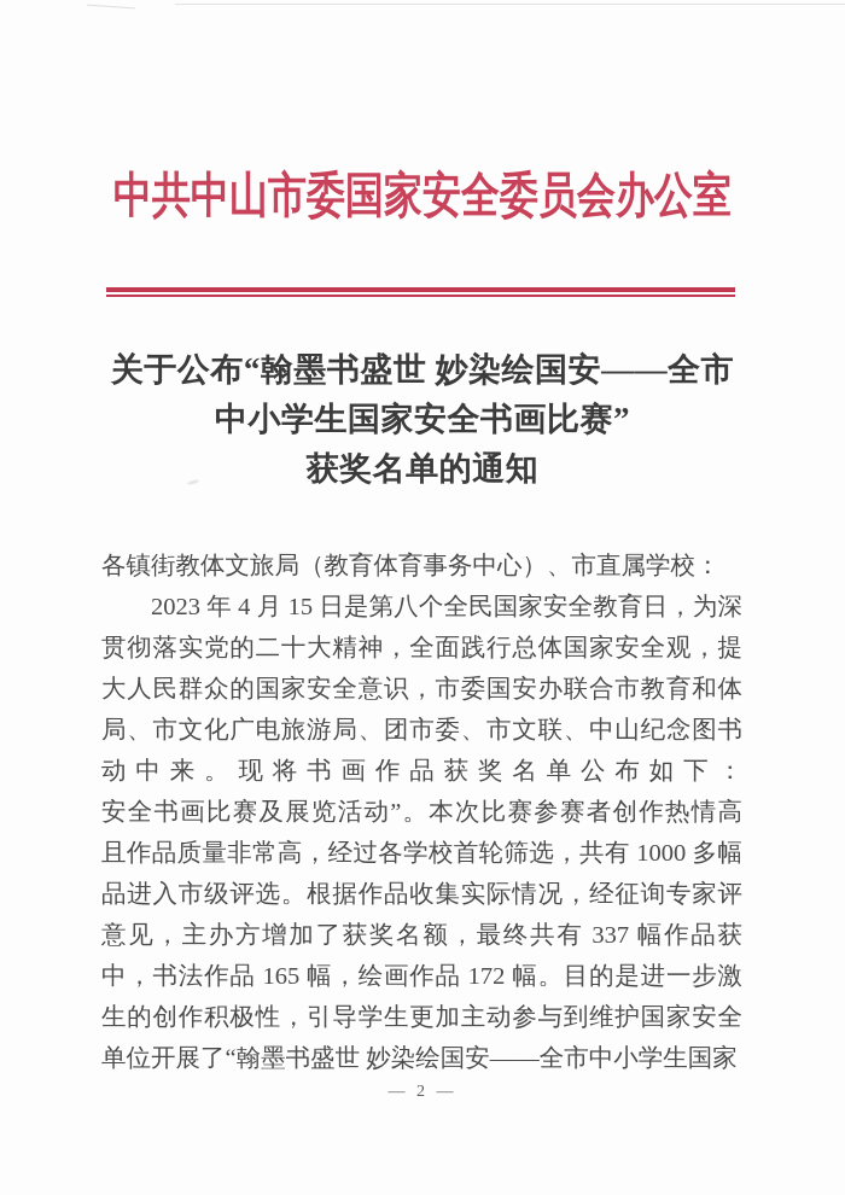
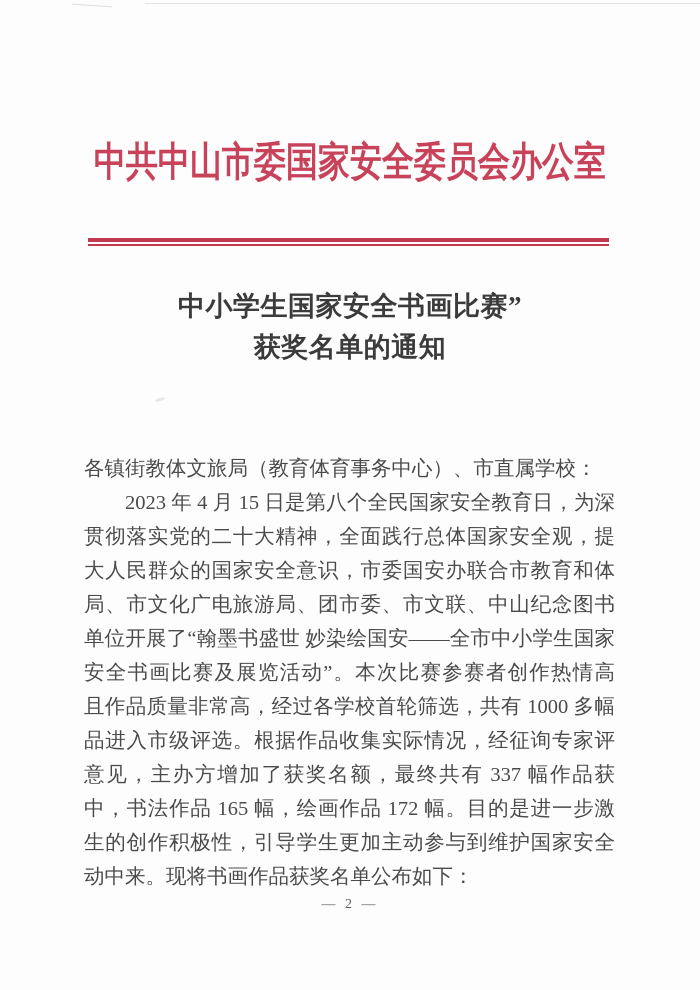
  中共中山市委国家安全委员会办公室
- 关于公布“翰墨书盛世 妙染绘国安——全市
  中小学生国家安全书画比赛”
  获奖名单的通知
  各镇街教体文旅局（教育体育事务中心）、市直属学校：
  2023 年 4 月 15 日是第八个全民国家安全教育日，为深
  贯彻落实党的二十大精神，全面践行总体国家安全观，提
  大人民群众的国家安全意识，市委国安办联合市教育和体
  局、市文化广电旅游局、团市委、市文联、中山纪念图书
- 动中来。现将书画作品获奖名单公布如下：
+ 单位开展了“翰墨书盛世 妙染绘国安——全市中小学生国家
  安全书画比赛及展览活动”。本次比赛参赛者创作热情高
  且作品质量非常高，经过各学校首轮筛选，共有 1000 多幅
  品进入市级评选。根据作品收集实际情况，经征询专家评
  意见，主办方增加了获奖名额，最终共有 337 幅作品获
  中，书法作品 165 幅，绘画作品 172 幅。目的是进一步激
  生的创作积极性，引导学生更加主动参与到维护国家安全
- 单位开展了“翰墨书盛世 妙染绘国安——全市中小学生国家
+ 动中来。现将书画作品获奖名单公布如下：
  — 2 —
